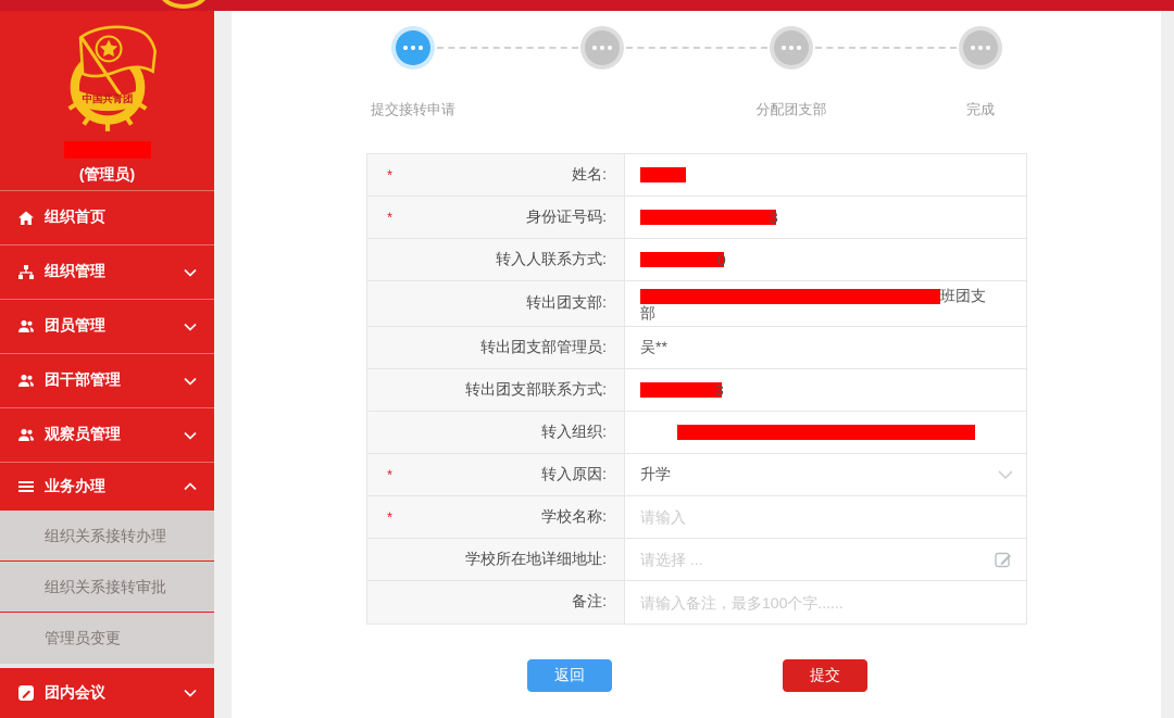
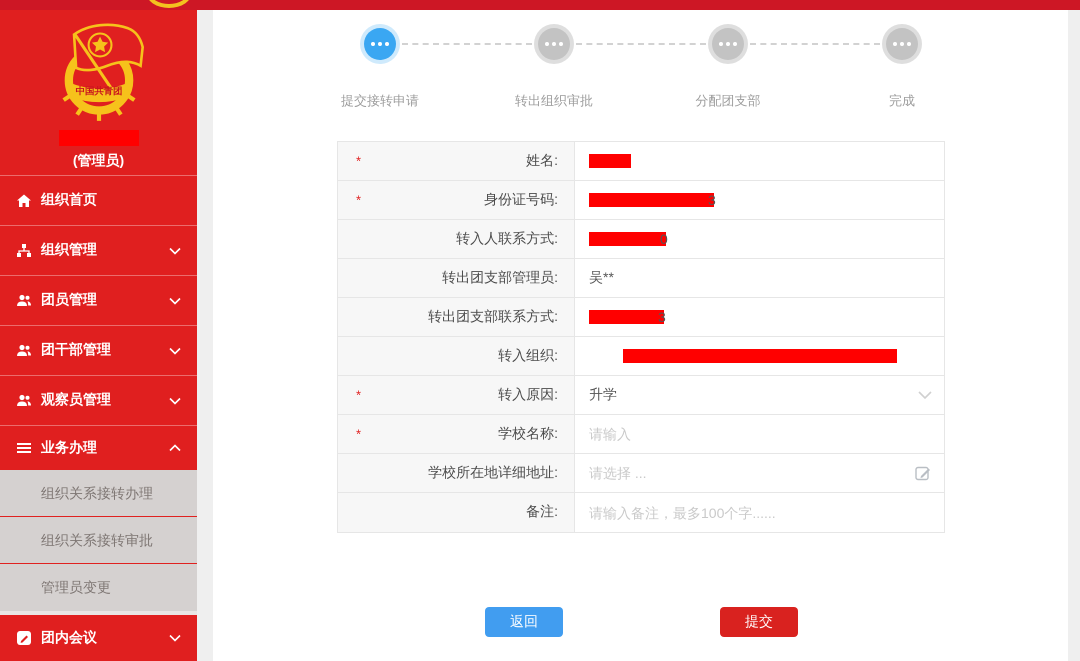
  中国共青团
  (管理员)
  组织首页
  组织管理
  团员管理
  团干部管理
  观察员管理
  业务办理
  组织关系接转办理
  组织关系接转审批
  管理员变更
  团内会议
  提交接转申请
+ 转出组织审批
  分配团支部
  完成
  *
  姓名:
  *
  身份证号码:
  3
  转入人联系方式:
  0
- 转出团支部:
- 班团支
- 部
  转出团支部管理员:
  吴**
  转出团支部联系方式:
  3
  转入组织:
  *
  转入原因:
  升学
  *
  学校名称:
  请输入
  学校所在地详细地址:
  请选择 ...
  备注:
  请输入备注，最多100个字......
  返回
  提交
